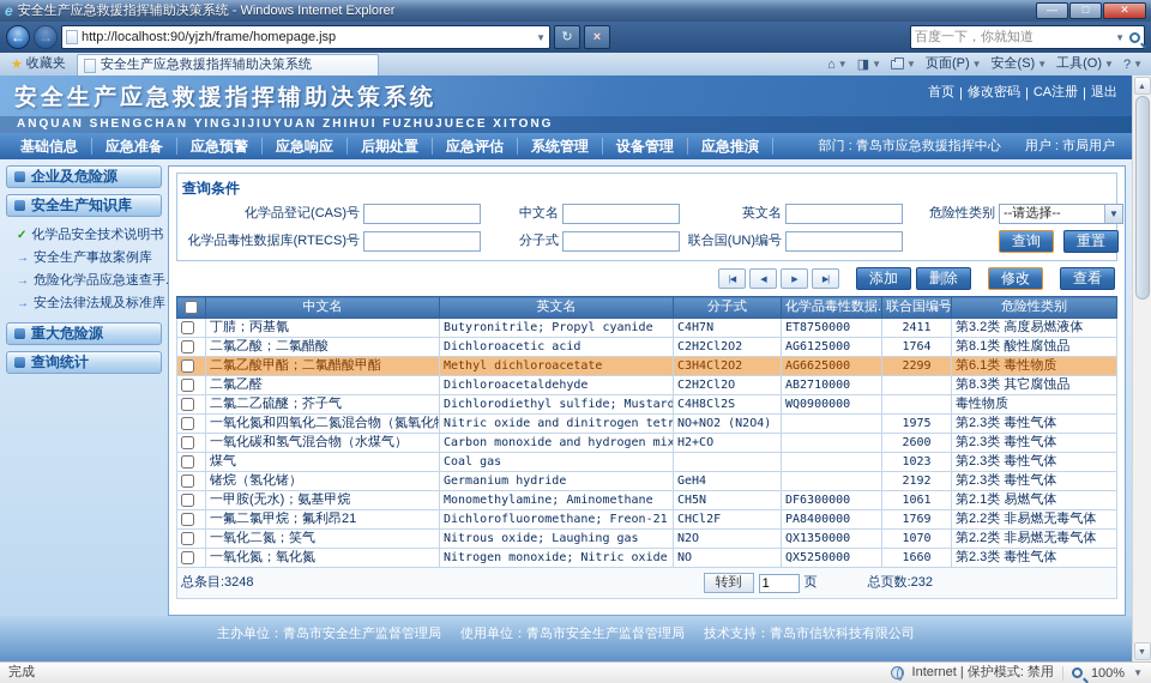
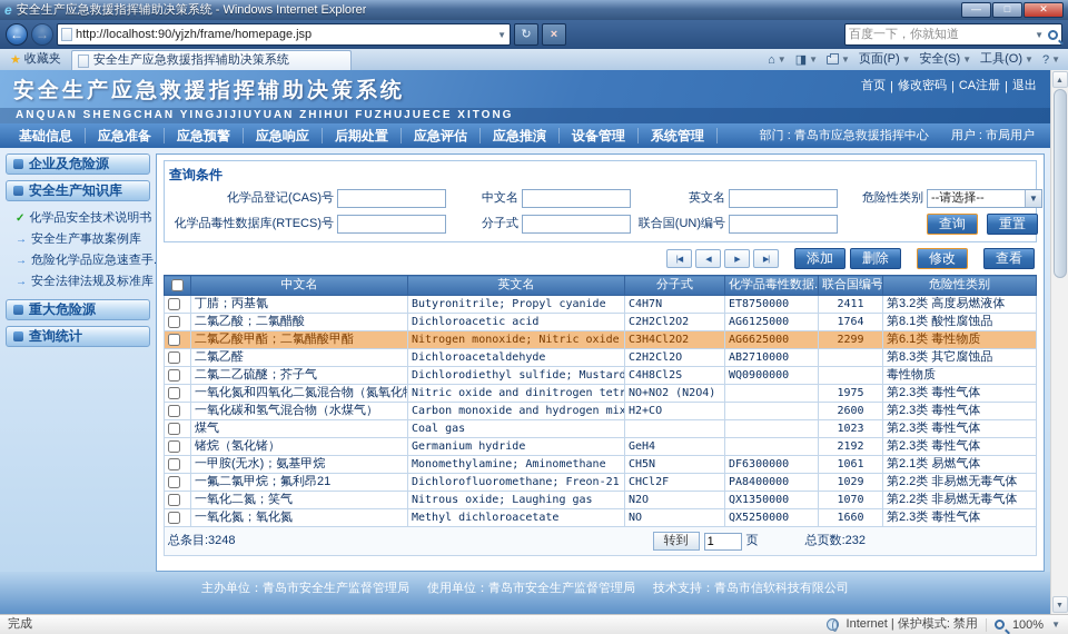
  e
  安全生产应急救援指挥辅助决策系统 - Windows Internet Explorer
  —
  □
  ✕
  ←
  →
  http://localhost:90/yjzh/frame/homepage.jsp
  ▼
  ↻
  ×
  百度一下，你就知道
  ▼
  ★
  收藏夹
  安全生产应急救援指挥辅助决策系统
  ⌂
  ▼
  ◨
  ▼
  ▼
  页面(P)
  ▼
  安全(S)
  ▼
  工具(O)
  ▼
  ?
  ▼
  安全生产应急救援指挥辅助决策系统
  首页
  |
  修改密码
  |
  CA注册
  |
  退出
  ANQUAN SHENGCHAN YINGJIJIUYUAN ZHIHUI FUZHUJUECE XITONG
  基础信息
  应急准备
  应急预警
  应急响应
  后期处置
  应急评估
- 系统管理
+ 应急推演
  设备管理
- 应急推演
+ 系统管理
  部门 : 青岛市应急救援指挥中心
  用户 : 市局用户
  企业及危险源
  安全生产知识库
  ✓
  化学品安全技术说明书
  →
  安全生产事故案例库
  →
  危险化学品应急速查手
  →
  安全法律法规及标准库
  重大危险源
  查询统计
  查询条件
  化学品登记(CAS)号
  中文名
  英文名
  危险性类别
  --请选择--
  ▼
  化学品毒性数据库(RTECS)号
  分子式
  联合国(UN)编号
  查询
  重置
  添加
  删除
  修改
  查看
  	中文名	英文名	分子式	化学品毒性数据.	联合国编号	危险性类别
  	丁腈；丙基氰	Butyronitrile; Propyl cyanide	C4H7N	ET8750000	2411	第3.2类 高度易燃液体
  	二氯乙酸；二氯醋酸	Dichloroacetic acid	C2H2Cl2O2	AG6125000	1764	第8.1类 酸性腐蚀品
- 	二氯乙酸甲酯；二氯醋酸甲酯	Methyl dichloroacetate	C3H4Cl2O2	AG6625000	2299	第6.1类 毒性物质
+ 	二氯乙酸甲酯；二氯醋酸甲酯	Nitrogen monoxide; Nitric oxide	C3H4Cl2O2	AG6625000	2299	第6.1类 毒性物质
  	二氯乙醛	Dichloroacetaldehyde	C2H2Cl2O	AB2710000		第8.3类 其它腐蚀品
  	二氯二乙硫醚；芥子气	Dichlorodiethyl sulfide; Mustard	C4H8Cl2S	WQ0900000		毒性物质
  	一氧化氮和四氧化二氮混合物（氮氧化	Nitric oxide and dinitrogen tetr	NO+NO2 (N2O4)		1975	第2.3类 毒性气体
  	一氧化碳和氢气混合物（水煤气）	Carbon monoxide and hydrogen mix	H2+CO		2600	第2.3类 毒性气体
  	煤气	Coal gas			1023	第2.3类 毒性气体
  	锗烷（氢化锗）	Germanium hydride	GeH4		2192	第2.3类 毒性气体
  	一甲胺(无水)；氨基甲烷	Monomethylamine; Aminomethane	CH5N	DF6300000	1061	第2.1类 易燃气体
- 	一氟二氯甲烷；氟利昂21	Dichlorofluoromethane; Freon-21	CHCl2F	PA8400000	1769	第2.2类 非易燃无毒气体
+ 	一氟二氯甲烷；氟利昂21	Dichlorofluoromethane; Freon-21	CHCl2F	PA8400000	1029	第2.2类 非易燃无毒气体
  	一氧化二氮；笑气	Nitrous oxide; Laughing gas	N2O	QX1350000	1070	第2.2类 非易燃无毒气体
- 	一氧化氮；氧化氮	Nitrogen monoxide; Nitric oxide	NO	QX5250000	1660	第2.3类 毒性气体
+ 	一氧化氮；氧化氮	Methyl dichloroacetate	NO	QX5250000	1660	第2.3类 毒性气体
  总条目:3248
  转到
  1
  页
  总页数:232
  主办单位：青岛市安全生产监督管理局
  使用单位：青岛市安全生产监督管理局
  技术支持：青岛市信软科技有限公司
  完成
  Internet | 保护模式: 禁用
  100%
  ▼
